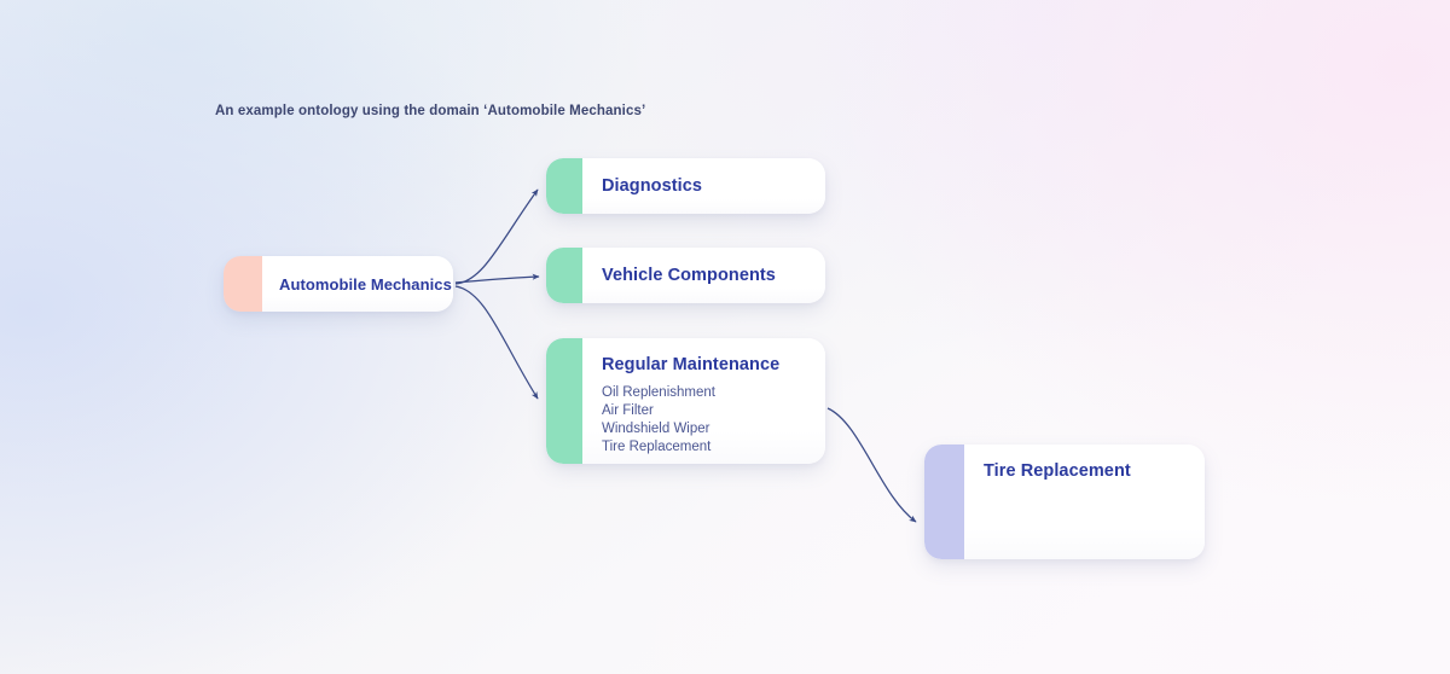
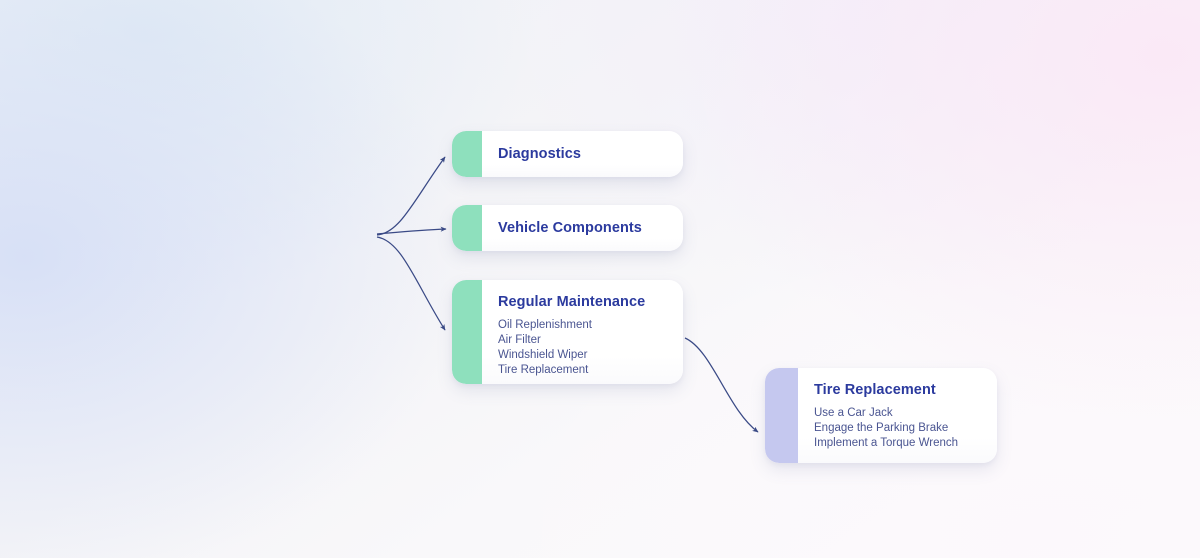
- An example ontology using the domain ‘Automobile Mechanics’
- Automobile Mechanics
  Diagnostics
  Vehicle Components
  Regular Maintenance
  Oil Replenishment
  Air Filter
  Windshield Wiper
  Tire Replacement
  Tire Replacement
+ Use a Car Jack
+ Engage the Parking Brake
+ Implement a Torque Wrench
